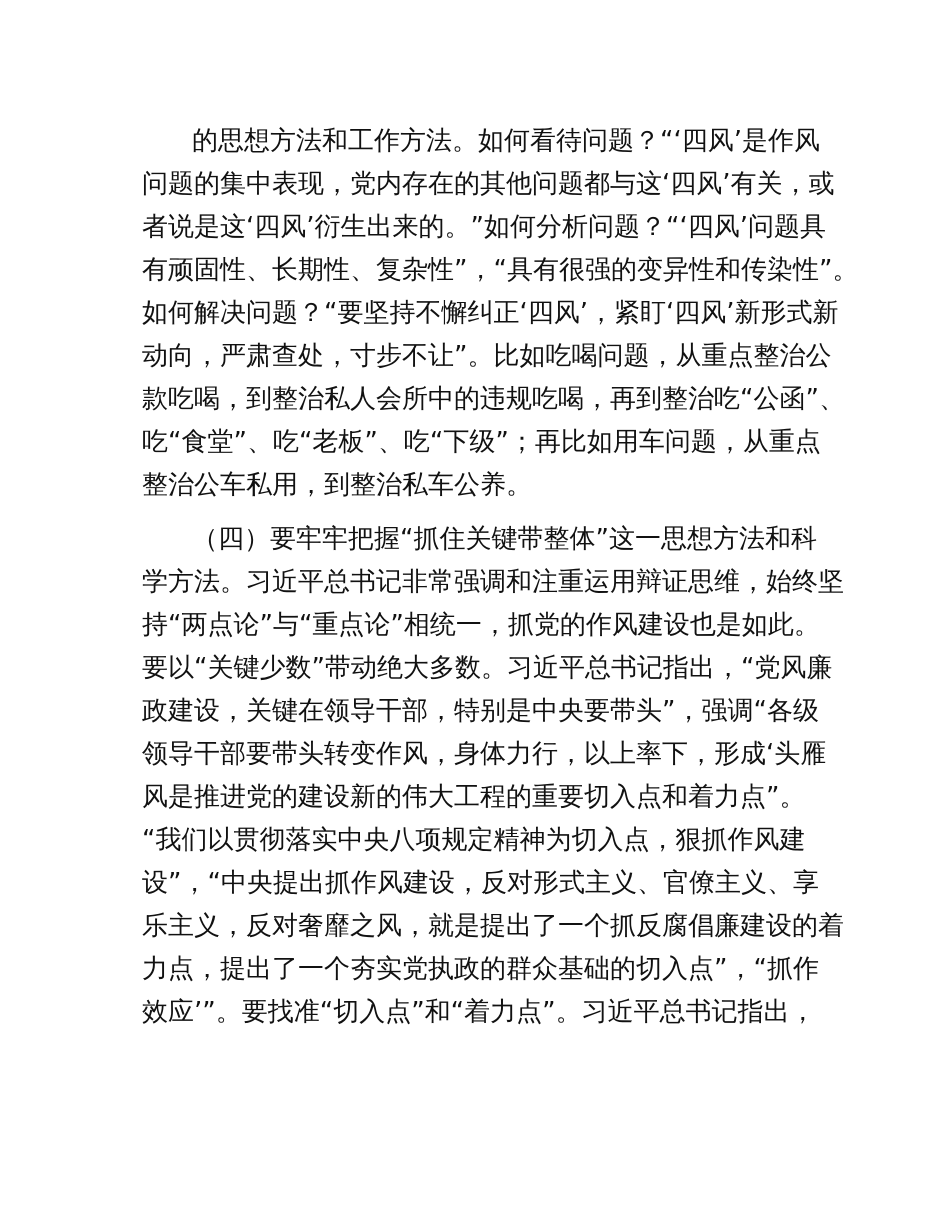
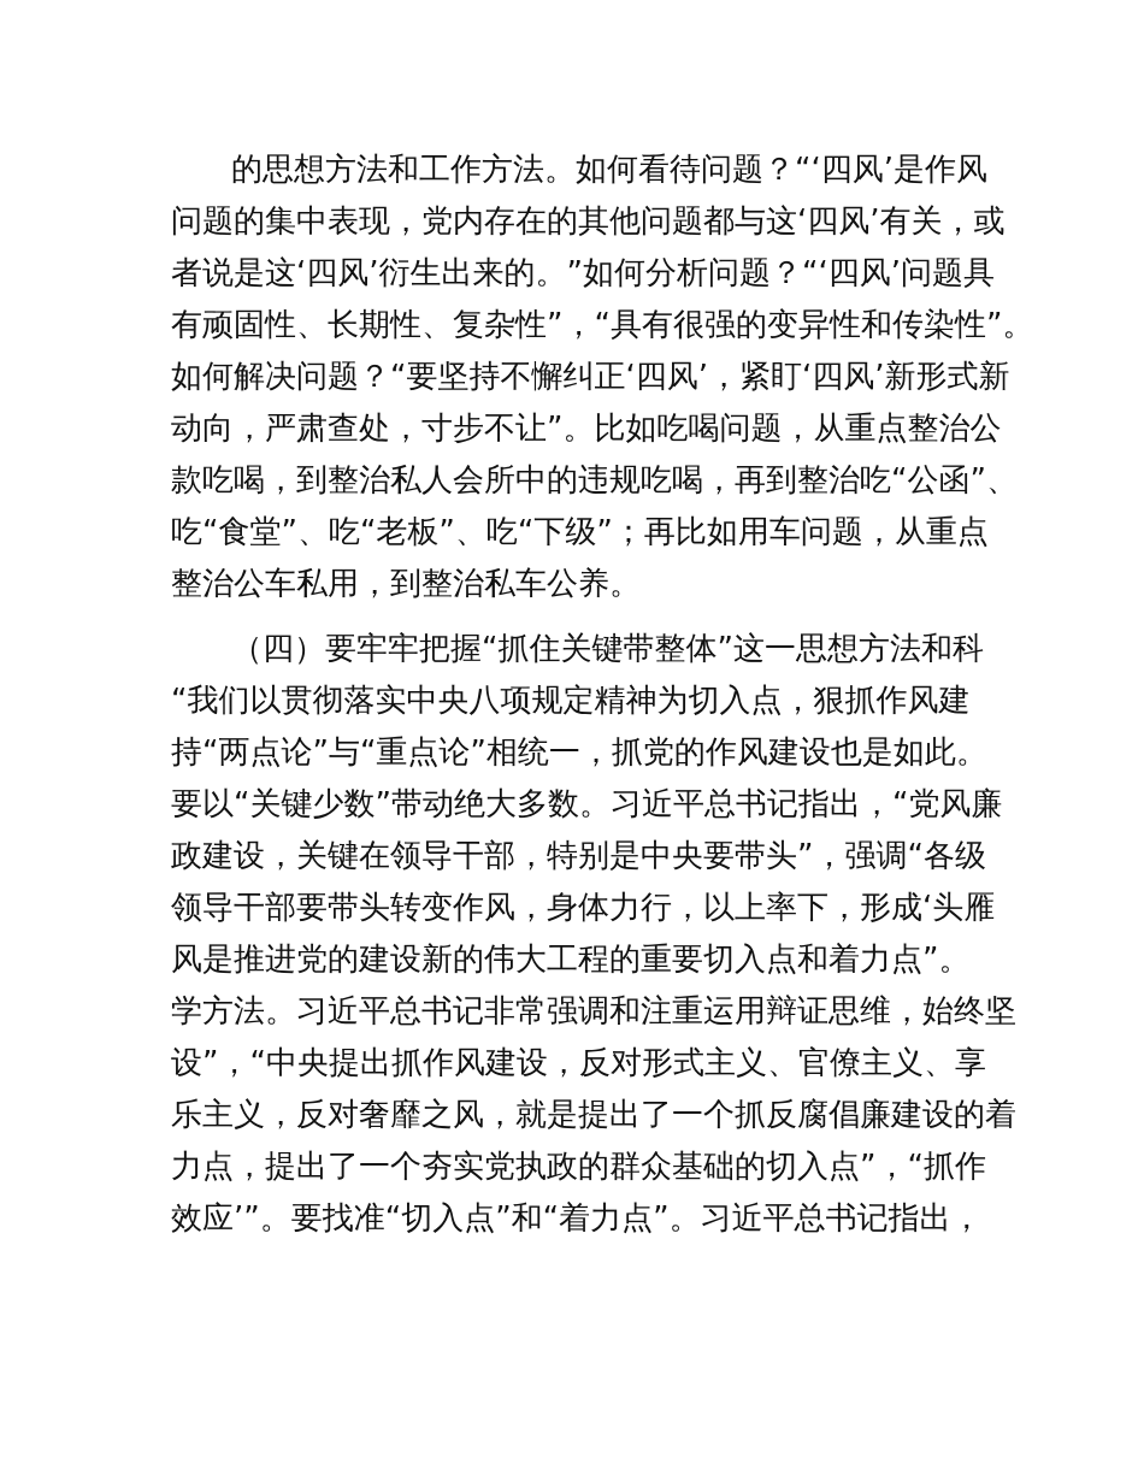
  的思想方法和工作方法。如何看待问题？“‘四风’是作风
  问题的集中表现，党内存在的其他问题都与这‘四风’有关，或
  者说是这‘四风’衍生出来的。”如何分析问题？“‘四风’问题具
  有顽固性、长期性、复杂性”，“具有很强的变异性和传染性”。
  如何解决问题？“要坚持不懈纠正‘四风’，紧盯‘四风’新形式新
  动向，严肃查处，寸步不让”。比如吃喝问题，从重点整治公
  款吃喝，到整治私人会所中的违规吃喝，再到整治吃“公函”、
  吃“食堂”、吃“老板”、吃“下级”；再比如用车问题，从重点
  整治公车私用，到整治私车公养。
  （四）要牢牢把握“抓住关键带整体”这一思想方法和科
- 学方法。习近平总书记非常强调和注重运用辩证思维，始终坚
+ “我们以贯彻落实中央八项规定精神为切入点，狠抓作风建
  持“两点论”与“重点论”相统一，抓党的作风建设也是如此。
  要以“关键少数”带动绝大多数。习近平总书记指出，“党风廉
  政建设，关键在领导干部，特别是中央要带头”，强调“各级
  领导干部要带头转变作风，身体力行，以上率下，形成‘头雁
  风是推进党的建设新的伟大工程的重要切入点和着力点”。
- “我们以贯彻落实中央八项规定精神为切入点，狠抓作风建
+ 学方法。习近平总书记非常强调和注重运用辩证思维，始终坚
  设”，“中央提出抓作风建设，反对形式主义、官僚主义、享
  乐主义，反对奢靡之风，就是提出了一个抓反腐倡廉建设的着
  力点，提出了一个夯实党执政的群众基础的切入点”，“抓作
  效应’”。要找准“切入点”和“着力点”。习近平总书记指出，
